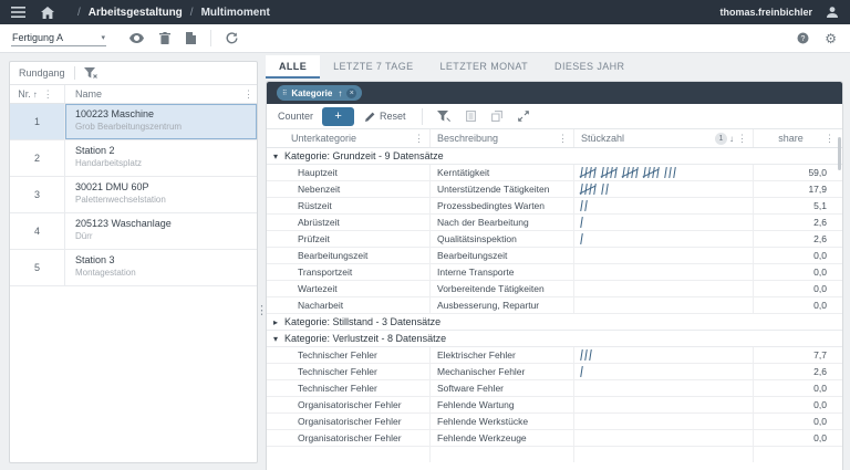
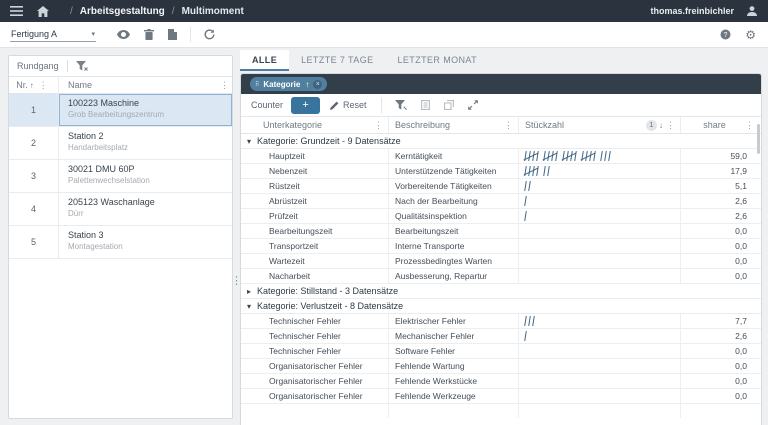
  /
  Arbeitsgestaltung
  /
  Multimoment
  thomas.freinbichler
  Fertigung A
  ⚙
  Rundgang
  Nr.
  ↑
  ⋮
  Name
  ⋮
  1
  100223 Maschine
  Grob Bearbeitungszentrum
  2
  Station 2
  Handarbeitsplatz
  3
  30021 DMU 60P
  Palettenwechselstation
  4
  205123 Waschanlage
  Dürr
  5
  Station 3
  Montagestation
  ⋮
  ALLE
  LETZTE 7 TAGE
  LETZTER MONAT
- DIESES JAHR
  Kategorie
  ↑
  Counter
  +
  Reset
  Unterkategorie
  ⋮
  Beschreibung
  ⋮
  Stückzahl
  ↓
  ⋮
  share
  ⋮
  ▾
  Kategorie: Grundzeit - 9 Datensätze
  Hauptzeit
  Kerntätigkeit
  59,0
  Nebenzeit
  Unterstützende Tätigkeiten
  17,9
  Rüstzeit
- Prozessbedingtes Warten
+ Vorbereitende Tätigkeiten
  5,1
  Abrüstzeit
  Nach der Bearbeitung
  2,6
  Prüfzeit
  Qualitätsinspektion
  2,6
  Bearbeitungszeit
  Bearbeitungszeit
  0,0
  Transportzeit
  Interne Transporte
  0,0
  Wartezeit
- Vorbereitende Tätigkeiten
+ Prozessbedingtes Warten
  0,0
  Nacharbeit
  Ausbesserung, Repartur
  0,0
  ▸
  Kategorie: Stillstand - 3 Datensätze
  ▾
  Kategorie: Verlustzeit - 8 Datensätze
  Technischer Fehler
  Elektrischer Fehler
  7,7
  Technischer Fehler
  Mechanischer Fehler
  2,6
  Technischer Fehler
  Software Fehler
  0,0
  Organisatorischer Fehler
  Fehlende Wartung
  0,0
  Organisatorischer Fehler
  Fehlende Werkstücke
  0,0
  Organisatorischer Fehler
  Fehlende Werkzeuge
  0,0
